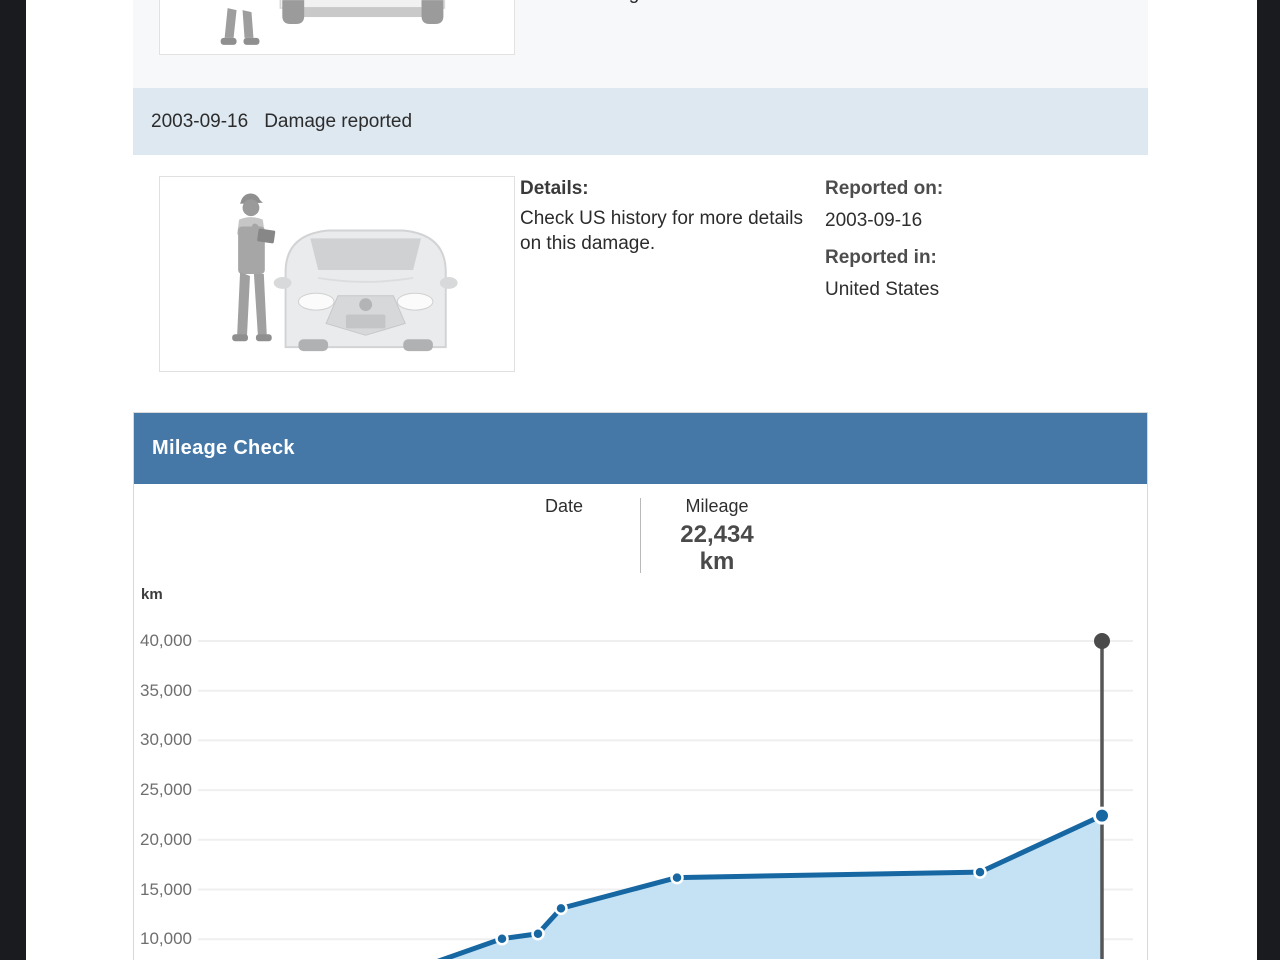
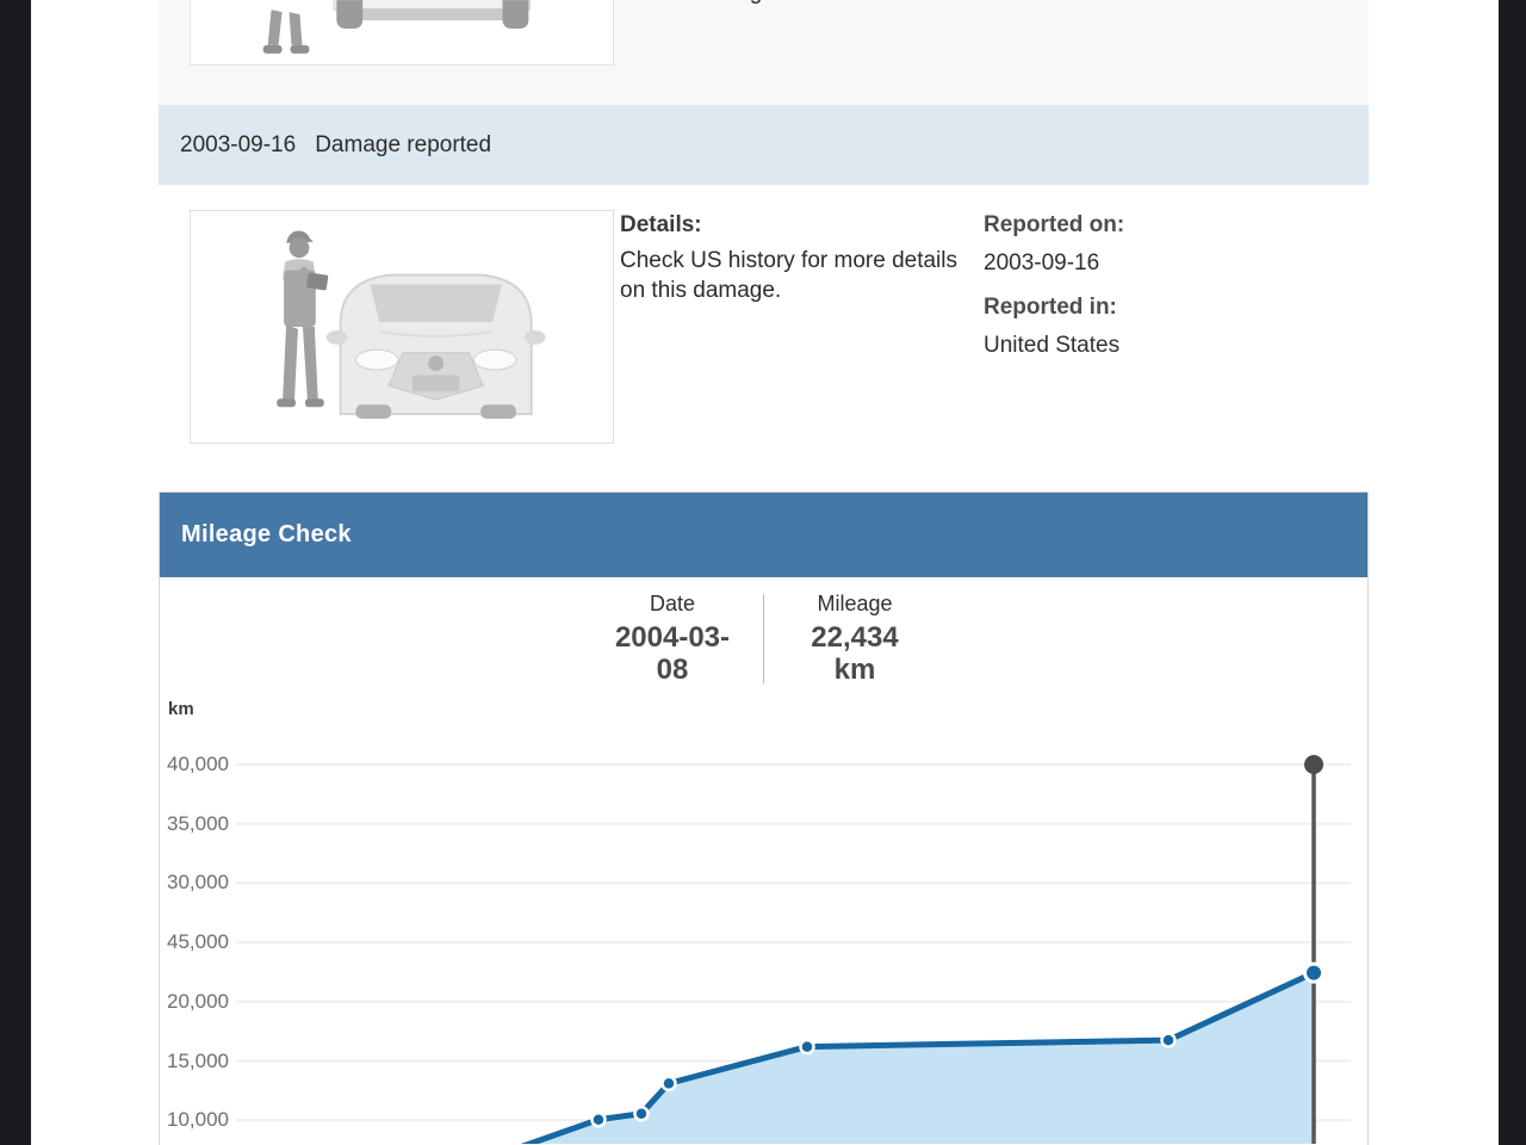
  2003-09-16
  Damage reported
  Details:
  Check US history for more details on this damage.
  Reported on:
  2003-09-16
  Reported in:
  United States
  Mileage Check
  Date
+ 2004-03-
+ 08
  Mileage
  22,434
  km
  km
  40,000
  35,000
  30,000
- 25,000
+ 45,000
  20,000
  15,000
  10,000
